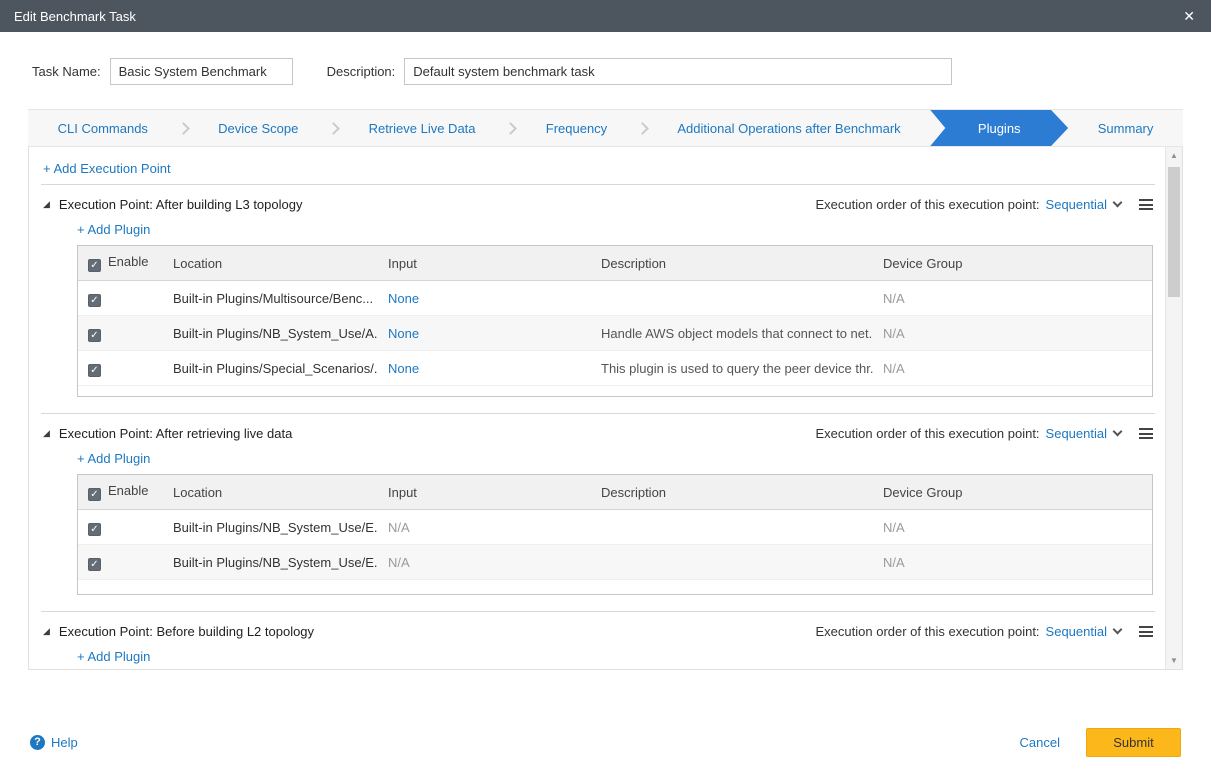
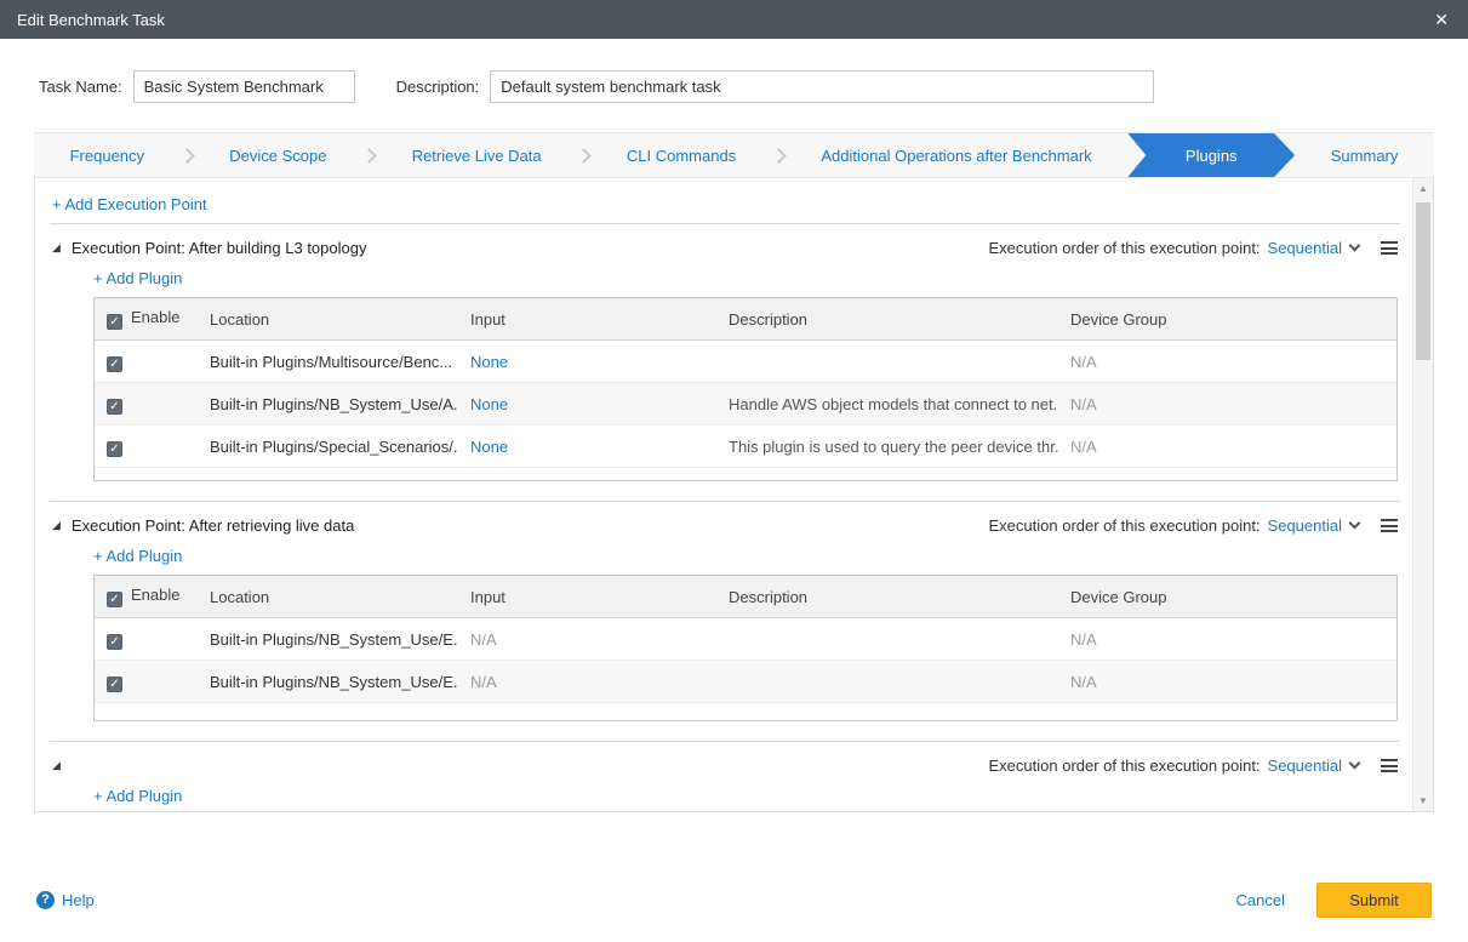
  Edit Benchmark Task
  ✕
  Task Name:
  Basic System Benchmark
  Description:
  Default system benchmark task
- CLI Commands
+ Frequency
  Device Scope
  Retrieve Live Data
- Frequency
+ CLI Commands
  Additional Operations after Benchmark
  Plugins
  Summary
  + Add Execution Point
  ◢
  Execution Point: After building L3 topology
  Execution order of this execution point:
  Sequential
  + Add Plugin
  ✓ Enable	Location	Input	Description	Device Group
  ✓	Built-in Plugins/Multisource/Benc...	None		N/A
  ✓	Built-in Plugins/NB_System_Use/A.	None	Handle AWS object models that connect to net.	N/A
  ✓	Built-in Plugins/Special_Scenarios/.	None	This plugin is used to query the peer device thr.	N/A
  ◢
  Execution Point: After retrieving live data
  Execution order of this execution point:
  Sequential
  + Add Plugin
  ✓ Enable	Location	Input	Description	Device Group
  ✓	Built-in Plugins/NB_System_Use/E.	N/A		N/A
  ✓	Built-in Plugins/NB_System_Use/E.	N/A		N/A
  ◢
- Execution Point: Before building L2 topology
  Execution order of this execution point:
  Sequential
  + Add Plugin
  ▲
  ▼
  ?
  Help
  Cancel
  Submit
